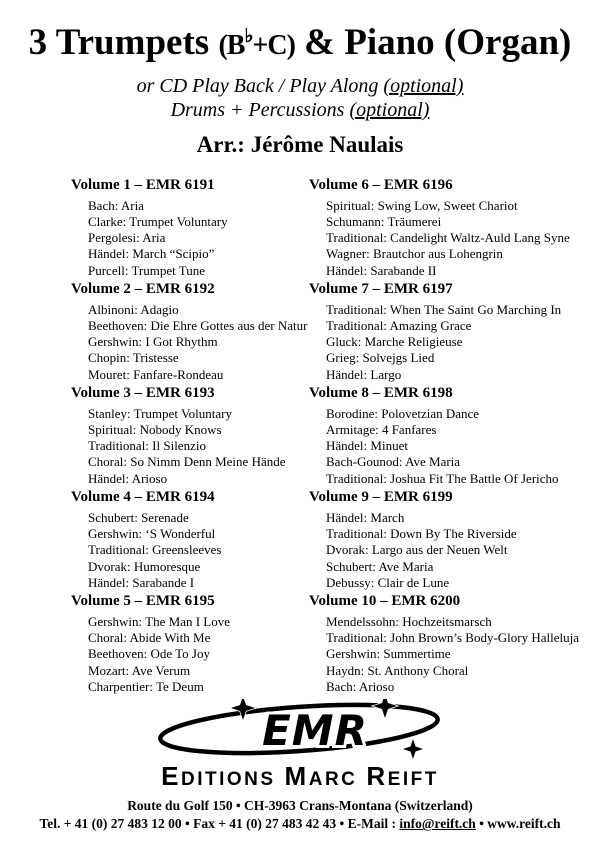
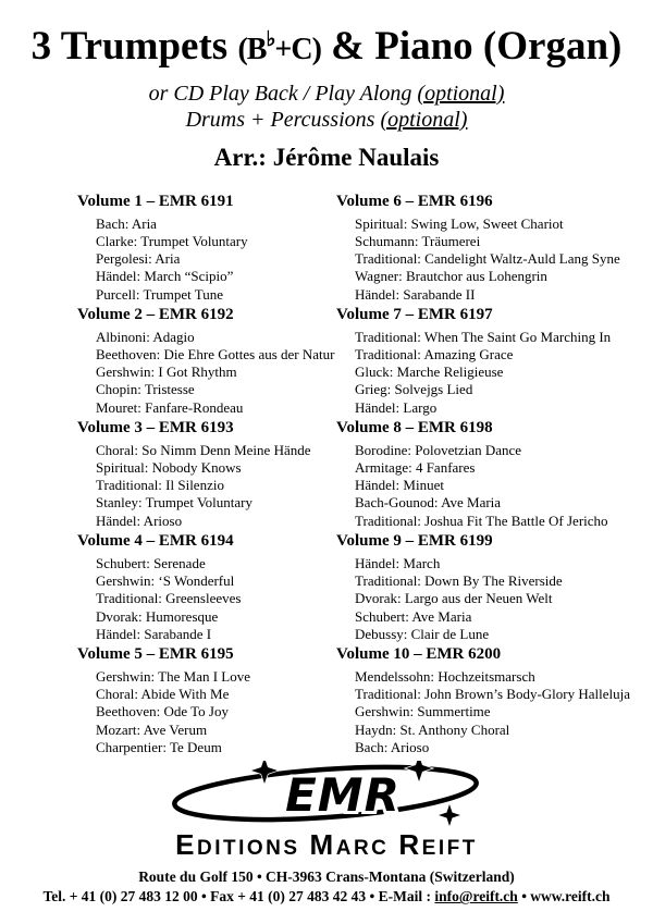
  3 Trumpets (B♭+C) & Piano (Organ)
  or CD Play Back / Play Along (optional)
  Drums + Percussions (optional)
  Arr.: Jérôme Naulais
  Volume 1 – EMR 6191
  Bach: Aria
  Clarke: Trumpet Voluntary
  Pergolesi: Aria
  Händel: March “Scipio”
  Purcell: Trumpet Tune
  Volume 2 – EMR 6192
  Albinoni: Adagio
  Beethoven: Die Ehre Gottes aus der Natu
  Gershwin: I Got Rhythm
  Chopin: Tristesse
  Mouret: Fanfare-Rondeau
  Volume 3 – EMR 6193
- Stanley: Trumpet Voluntary
+ Choral: So Nimm Denn Meine Hände
  Spiritual: Nobody Knows
  Traditional: Il Silenzio
- Choral: So Nimm Denn Meine Hände
+ Stanley: Trumpet Voluntary
  Händel: Arioso
  Volume 4 – EMR 6194
  Schubert: Serenade
  Gershwin: ‘S Wonderful
  Traditional: Greensleeves
  Dvorak: Humoresque
  Händel: Sarabande I
  Volume 5 – EMR 6195
  Gershwin: The Man I Love
  Choral: Abide With Me
  Beethoven: Ode To Joy
  Mozart: Ave Verum
  Charpentier: Te Deum
  Volume 6 – EMR 6196
  Spiritual: Swing Low, Sweet Chariot
  Schumann: Träumerei
  Traditional: Candelight Waltz-Auld Lang Syne
  Wagner: Brautchor aus Lohengrin
  Händel: Sarabande II
  Volume 7 – EMR 6197
  Traditional: When The Saint Go Marching In
  Traditional: Amazing Grace
  Gluck: Marche Religieuse
  Grieg: Solvejgs Lied
  Händel: Largo
  Volume 8 – EMR 6198
  Borodine: Polovetzian Dance
  Armitage: 4 Fanfares
  Händel: Minuet
  Bach-Gounod: Ave Maria
  Traditional: Joshua Fit The Battle Of Jericho
  Volume 9 – EMR 6199
  Händel: March
  Traditional: Down By The Riverside
  Dvorak: Largo aus der Neuen Welt
  Schubert: Ave Maria
  Debussy: Clair de Lune
  Volume 10 – EMR 6200
  Mendelssohn: Hochzeitsmarsch
  Traditional: John Brown’s Body-Glory Halleluja
  Gershwin: Summertime
  Haydn: St. Anthony Choral
  Bach: Arioso
  EMR
  EDITIONS MARC REIFT
  Route du Golf 150 • CH-3963 Crans-Montana (Switzerland)
  Tel. + 41 (0) 27 483 12 00 • Fax + 41 (0) 27 483 42 43 • E-Mail : info@reift.ch • www.reift.ch
